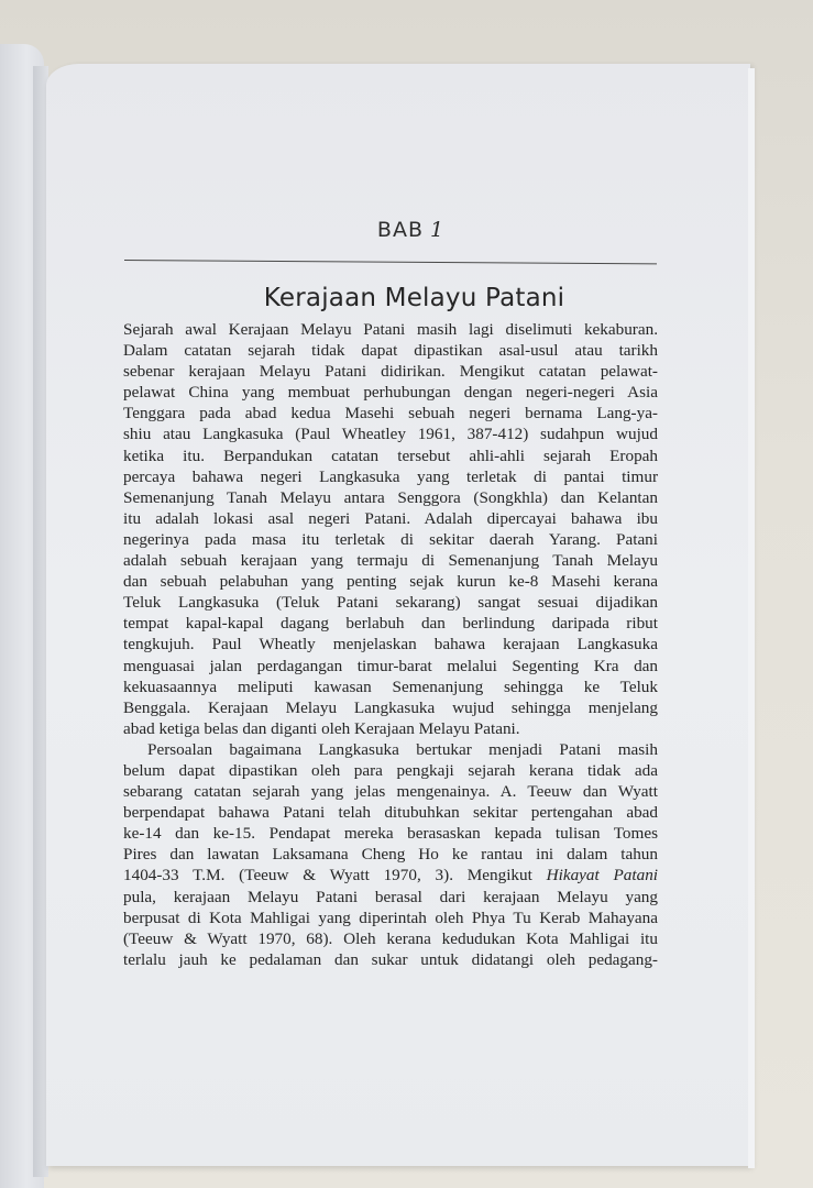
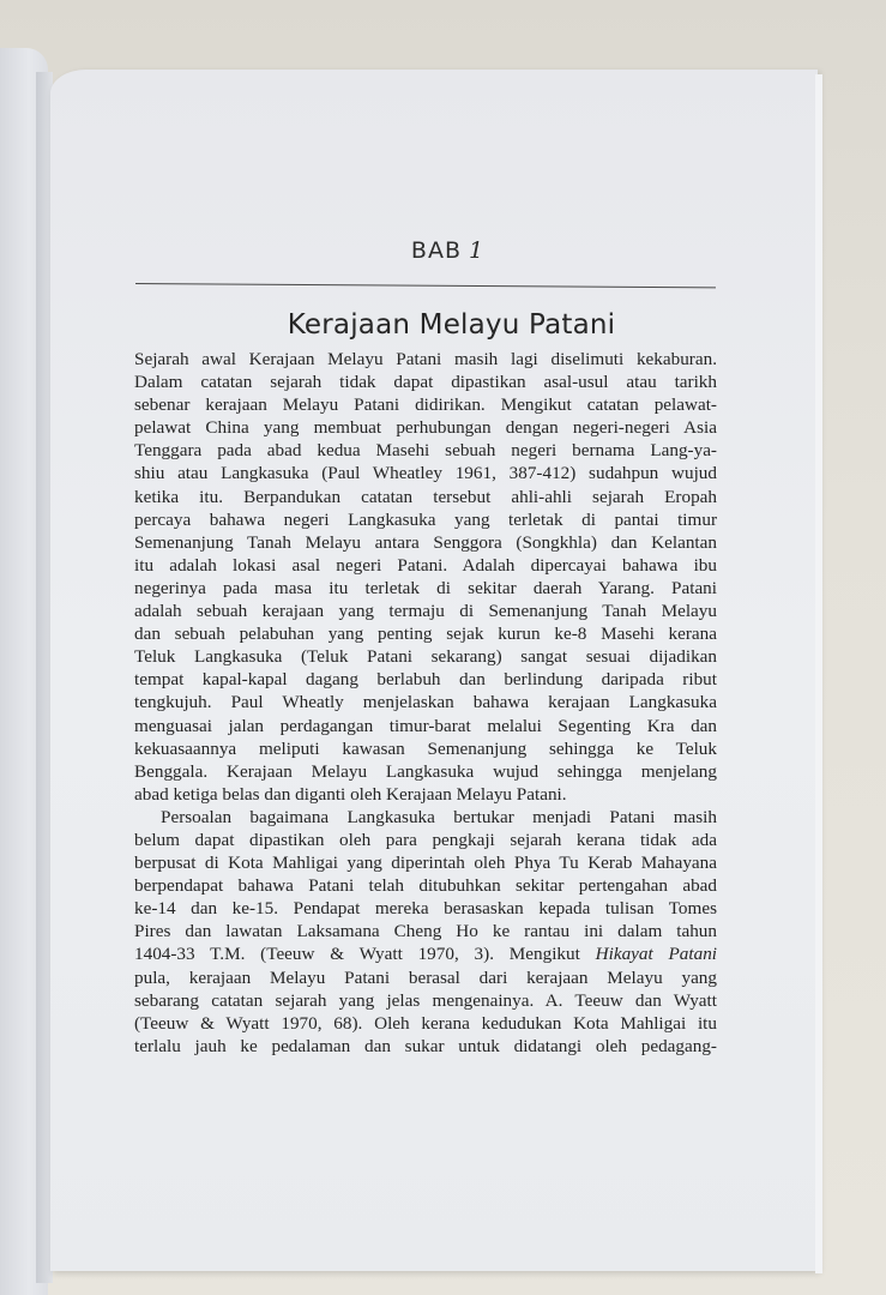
  BAB 1
  Kerajaan Melayu Patani
  Sejarah awal Kerajaan Melayu Patani masih lagi diselimuti kekaburan.
  Dalam catatan sejarah tidak dapat dipastikan asal-usul atau tarikh
  sebenar kerajaan Melayu Patani didirikan. Mengikut catatan pelawat-
  pelawat China yang membuat perhubungan dengan negeri-negeri Asia
  Tenggara pada abad kedua Masehi sebuah negeri bernama Lang-ya-
  shiu atau Langkasuka (Paul Wheatley 1961, 387-412) sudahpun wujud
  ketika itu. Berpandukan catatan tersebut ahli-ahli sejarah Eropah
  percaya bahawa negeri Langkasuka yang terletak di pantai timur
  Semenanjung Tanah Melayu antara Senggora (Songkhla) dan Kelantan
  itu adalah lokasi asal negeri Patani. Adalah dipercayai bahawa ibu
  negerinya pada masa itu terletak di sekitar daerah Yarang. Patani
  adalah sebuah kerajaan yang termaju di Semenanjung Tanah Melayu
  dan sebuah pelabuhan yang penting sejak kurun ke-8 Masehi kerana
  Teluk Langkasuka (Teluk Patani sekarang) sangat sesuai dijadikan
  tempat kapal-kapal dagang berlabuh dan berlindung daripada ribut
  tengkujuh. Paul Wheatly menjelaskan bahawa kerajaan Langkasuka
  menguasai jalan perdagangan timur-barat melalui Segenting Kra dan
  kekuasaannya meliputi kawasan Semenanjung sehingga ke Teluk
  Benggala. Kerajaan Melayu Langkasuka wujud sehingga menjelang
  abad ketiga belas dan diganti oleh Kerajaan Melayu Patani.
  Persoalan bagaimana Langkasuka bertukar menjadi Patani masih
  belum dapat dipastikan oleh para pengkaji sejarah kerana tidak ada
- sebarang catatan sejarah yang jelas mengenainya. A. Teeuw dan Wyatt
+ berpusat di Kota Mahligai yang diperintah oleh Phya Tu Kerab Mahayana
  berpendapat bahawa Patani telah ditubuhkan sekitar pertengahan abad
  ke-14 dan ke-15. Pendapat mereka berasaskan kepada tulisan Tomes
  Pires dan lawatan Laksamana Cheng Ho ke rantau ini dalam tahun
  1404-33 T.M. (Teeuw & Wyatt 1970, 3). Mengikut Hikayat Patani
  pula, kerajaan Melayu Patani berasal dari kerajaan Melayu yang
- berpusat di Kota Mahligai yang diperintah oleh Phya Tu Kerab Mahayana
+ sebarang catatan sejarah yang jelas mengenainya. A. Teeuw dan Wyatt
  (Teeuw & Wyatt 1970, 68). Oleh kerana kedudukan Kota Mahligai itu
  terlalu jauh ke pedalaman dan sukar untuk didatangi oleh pedagang-
